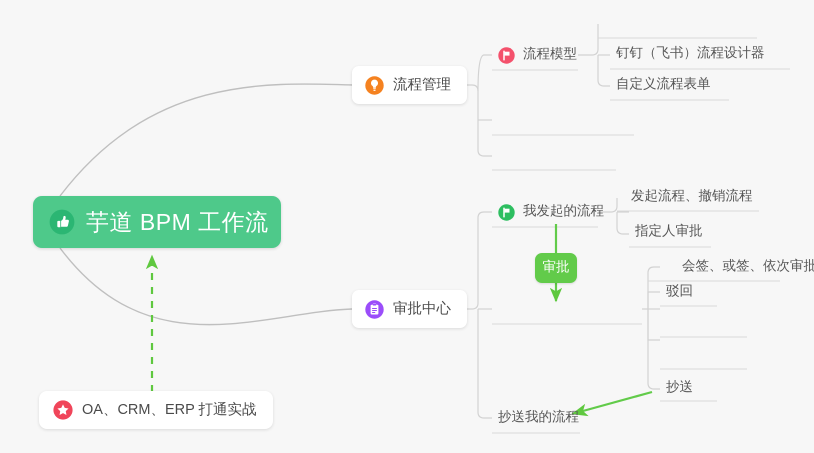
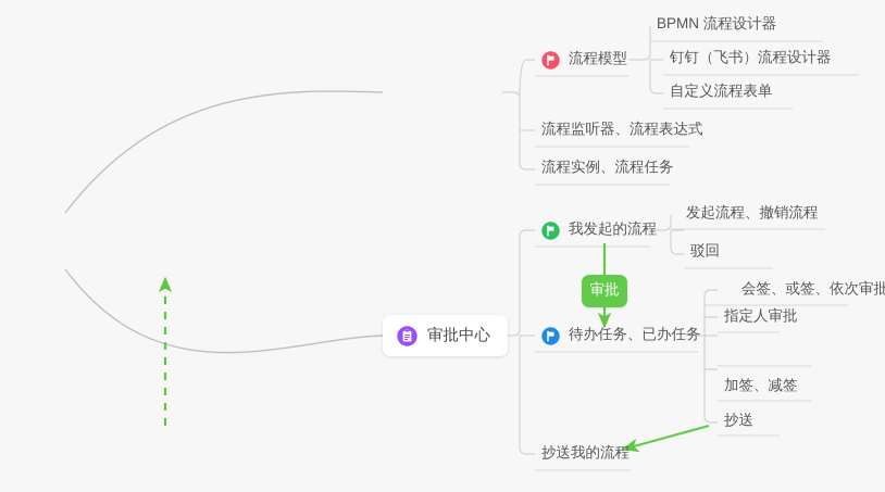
- 芋道 BPM 工作流
- 流程管理
  审批中心
  流程模型
+ 流程监听器、流程表达式
+ 流程实例、流程任务
+ BPMN 流程设计器
  钉钉（飞书）流程设计器
  自定义流程表单
  我发起的流程
+ 待办任务、已办任务
  抄送我的流程
  发起流程、撤销流程
- 指定人审批
+ 驳回
  会签、或签、依次审批
- 驳回
+ 指定人审批
+ 加签、减签
  抄送
  审批
- OA、CRM、ERP 打通实战
